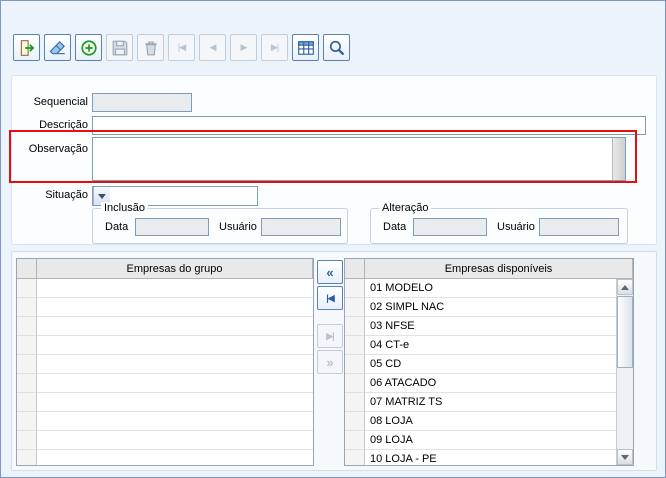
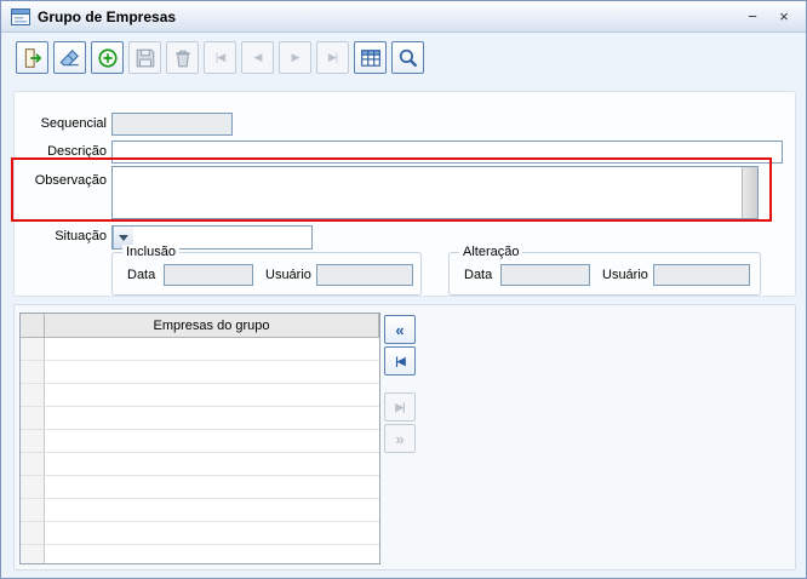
+ Grupo de Empresas
+ −
+ ×
  |◀
  ◀
  ▶
  ▶|
  Sequencial
  Descrição
  Observação
  Situação
  Inclusão
  Data
  Usuário
  Alteração
  Data
  Usuário
  Empresas do grupo
  «
  |◀
  ▶|
  »
- Empresas disponíveis
- 01 MODELO
- 02 SIMPL NAC
- 03 NFSE
- 04 CT-e
- 05 CD
- 06 ATACADO
- 07 MATRIZ TS
- 08 LOJA
- 09 LOJA
- 10 LOJA - PE
